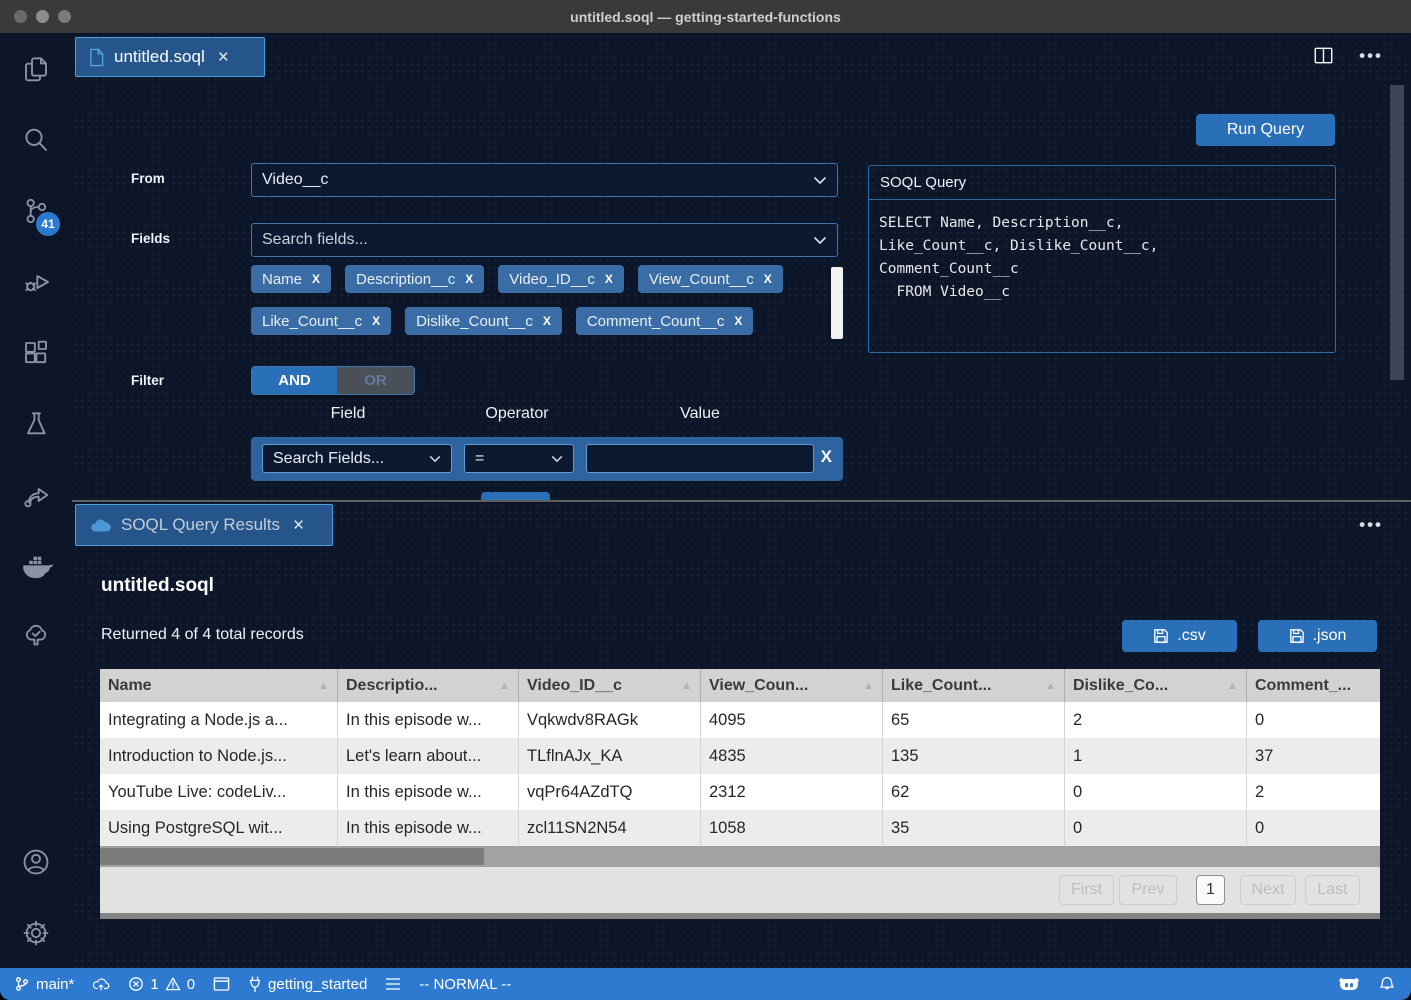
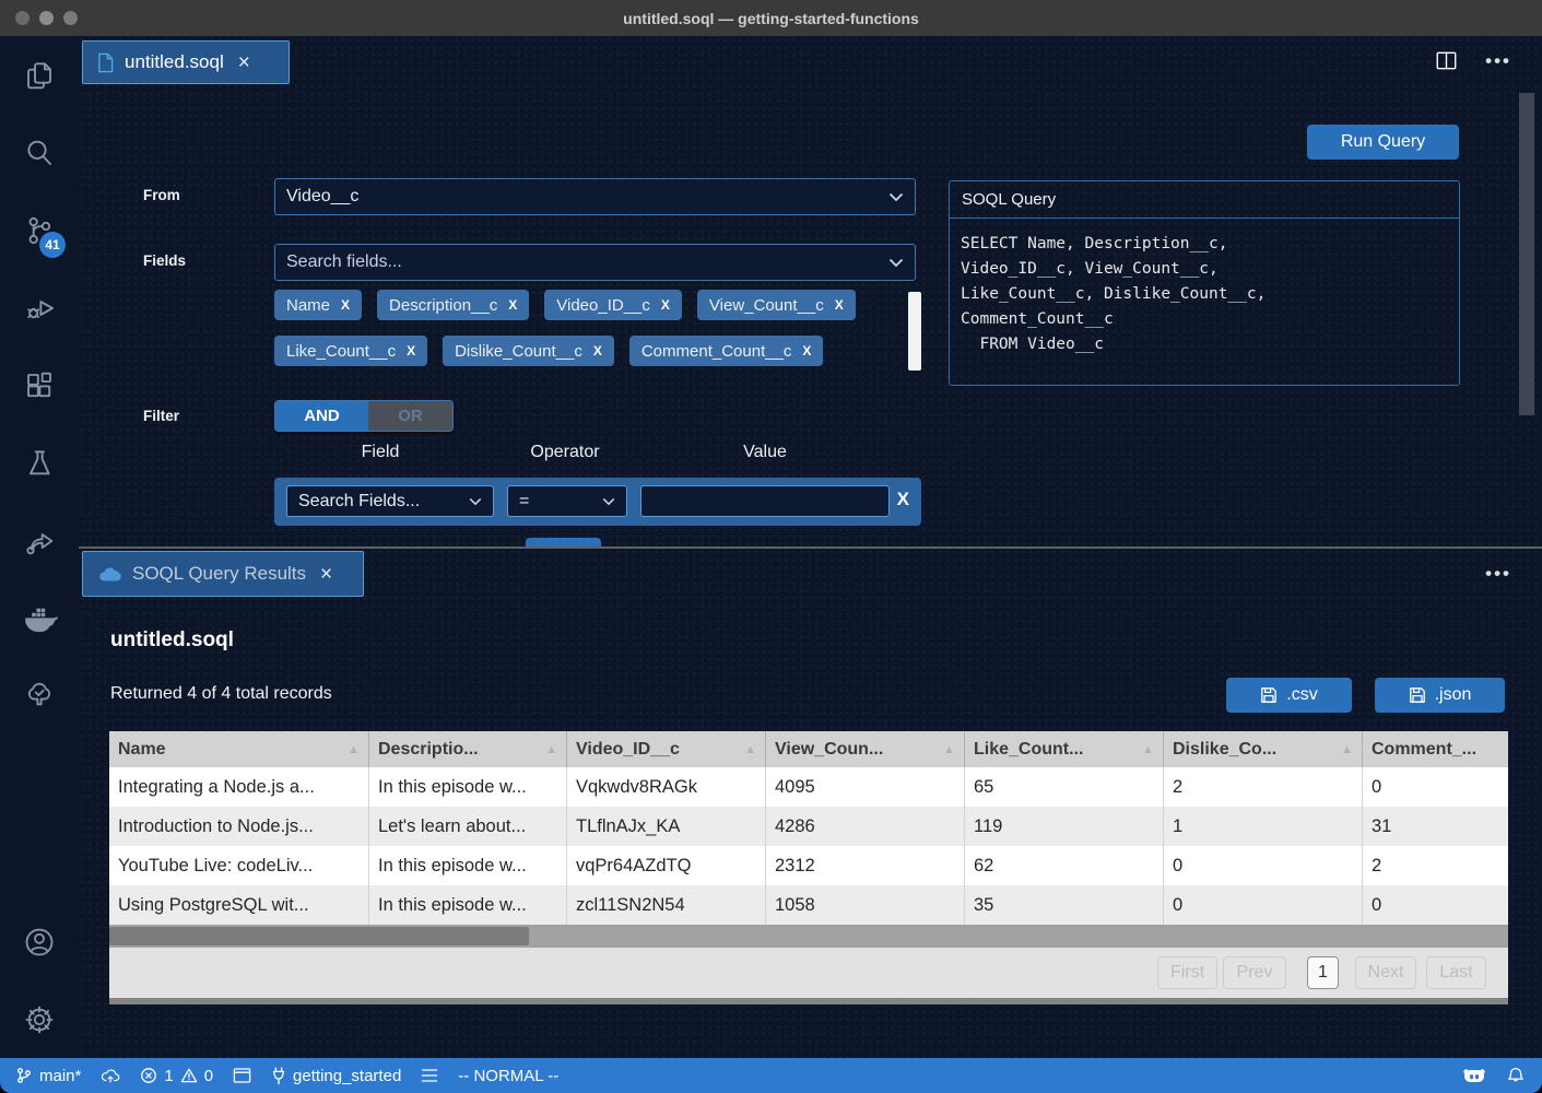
  untitled.soql — getting-started-functions
  41
  untitled.soql
  ×
  •••
  Run Query
  From
  Video__c
  Fields
  Search fields...
  Name
  X
  Description__c
  X
  Video_ID__c
  X
  View_Count__c
  X
  Like_Count__c
  X
  Dislike_Count__c
  X
  Comment_Count__c
  X
  Filter
  AND
  OR
  Field
  Operator
  Value
  Search Fields...
  =
  X
  SOQL Query
  SELECT Name, Description__c,
+ Video_ID__c, View_Count__c,
  Like_Count__c, Dislike_Count__c,
  Comment_Count__c
  FROM Video__c
  SOQL Query Results
  ×
  •••
  untitled.soql
  Returned 4 of 4 total records
  .csv
  .json
  Name
  ▲
  Descriptio...
  ▲
  Video_ID__c
  ▲
  View_Coun...
  ▲
  Like_Count...
  ▲
  Dislike_Co...
  ▲
  Comment_...
  Integrating a Node.js a...
  In this episode w...
  Vqkwdv8RAGk
  4095
  65
  2
  0
  Introduction to Node.js...
  Let's learn about...
  TLflnAJx_KA
- 4835
+ 4286
- 135
+ 119
  1
- 37
+ 31
  YouTube Live: codeLiv...
  In this episode w...
  vqPr64AZdTQ
  2312
  62
  0
  2
  Using PostgreSQL wit...
  In this episode w...
  zcl11SN2N54
  1058
  35
  0
  0
  First
  Prev
  1
  Next
  Last
  main*
  1
  0
  getting_started
  -- NORMAL --
